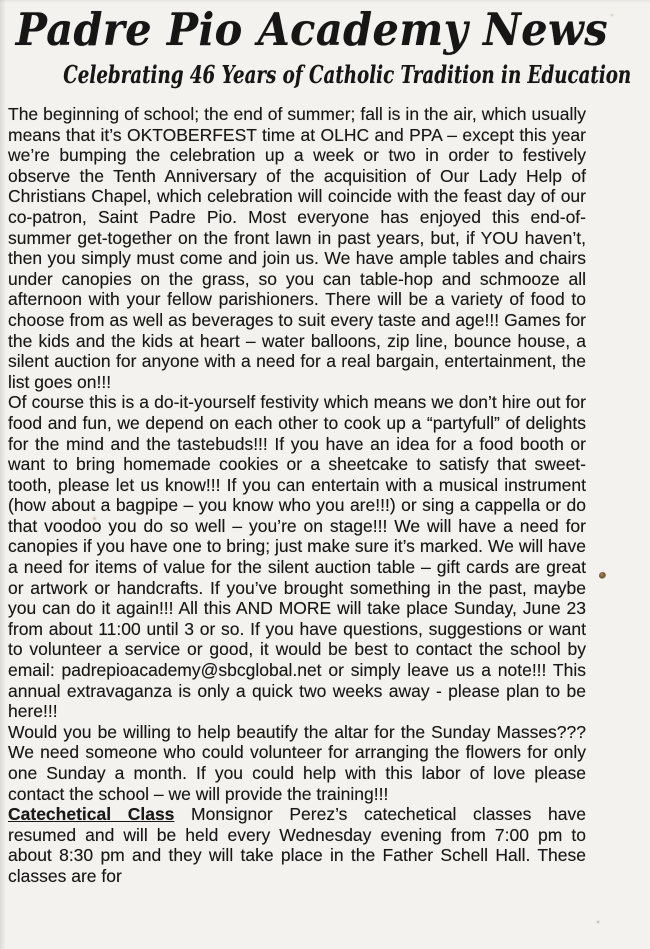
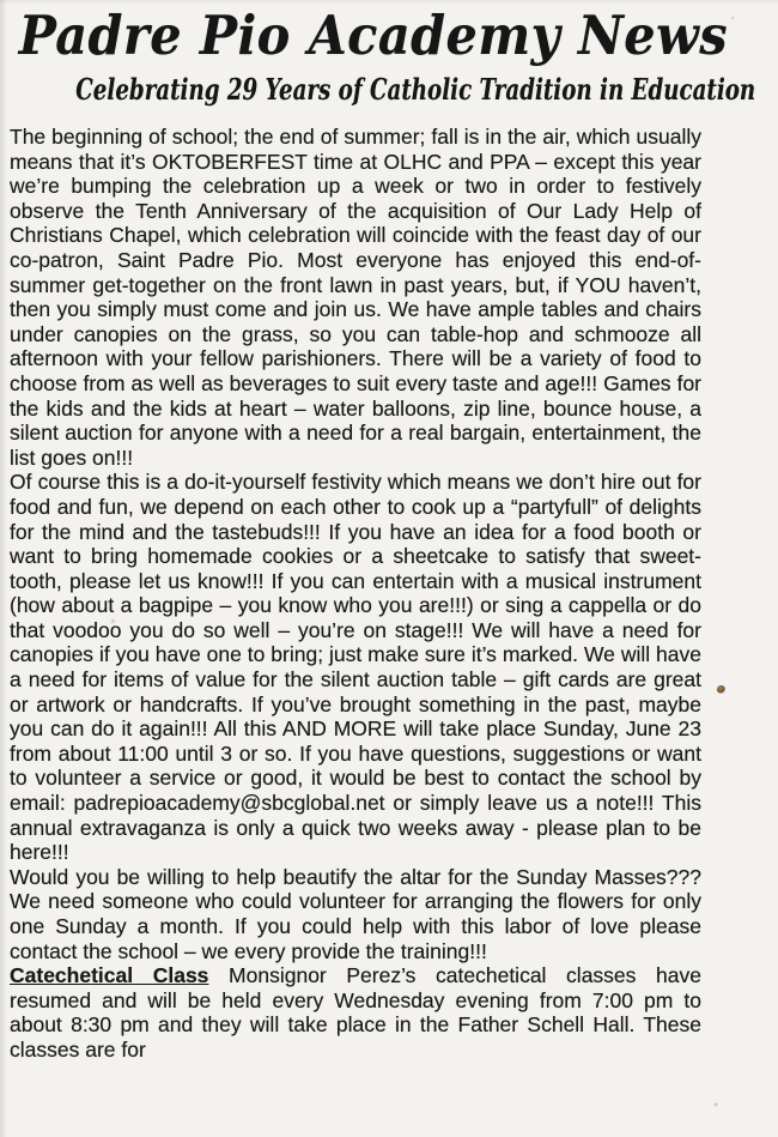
  Padre Pio Academy News
- Celebrating 46 Years of Catholic Tradition in Education
+ Celebrating 29 Years of Catholic Tradition in Education
  The beginning of school; the end of summer; fall is in the air, which usually means that it’s OKTOBERFEST time at OLHC and PPA – except this year we’re bumping the celebration up a week or two in order to festively observe the Tenth Anniversary of the acquisition of Our Lady Help of Christians Chapel, which celebration will coincide with the feast day of our co-patron, Saint Padre Pio. Most everyone has enjoyed this end-of-summer get-together on the front lawn in past years, but, if YOU haven’t, then you simply must come and join us. We have ample tables and chairs under canopies on the grass, so you can table-hop and schmooze all afternoon with your fellow parishioners. There will be a variety of food to choose from as well as beverages to suit every taste and age!!! Games for the kids and the kids at heart – water balloons, zip line, bounce house, a silent auction for anyone with a need for a real bargain, entertainment, the list goes on!!!
  Of course this is a do-it-yourself festivity which means we don’t hire out for food and fun, we depend on each other to cook up a “partyfull” of delights for the mind and the tastebuds!!! If you have an idea for a food booth or want to bring homemade cookies or a sheetcake to satisfy that sweet-tooth, please let us know!!! If you can entertain with a musical instrument (how about a bagpipe – you know who you are!!!) or sing a cappella or do that voodoo you do so well – you’re on stage!!! We will have a need for canopies if you have one to bring; just make sure it’s marked. We will have a need for items of value for the silent auction table – gift cards are great or artwork or handcrafts. If you’ve brought something in the past, maybe you can do it again!!! All this AND MORE will take place Sunday, June 23 from about 11:00 until 3 or so. If you have questions, suggestions or want to volunteer a service or good, it would be best to contact the school by email: padrepioacademy@sbcglobal.net or simply leave us a note!!! This annual extravaganza is only a quick two weeks away - please plan to be here!!!
- Would you be willing to help beautify the altar for the Sunday Masses??? We need someone who could volunteer for arranging the flowers for only one Sunday a month. If you could help with this labor of love please contact the school – we will provide the training!!!
+ Would you be willing to help beautify the altar for the Sunday Masses??? We need someone who could volunteer for arranging the flowers for only one Sunday a month. If you could help with this labor of love please contact the school – we every provide the training!!!
  Catechetical Class Monsignor Perez’s catechetical classes have resumed and will be held every Wednesday evening from 7:00 pm to about 8:30 pm and they will take place in the Father Schell Hall. These classes are for
